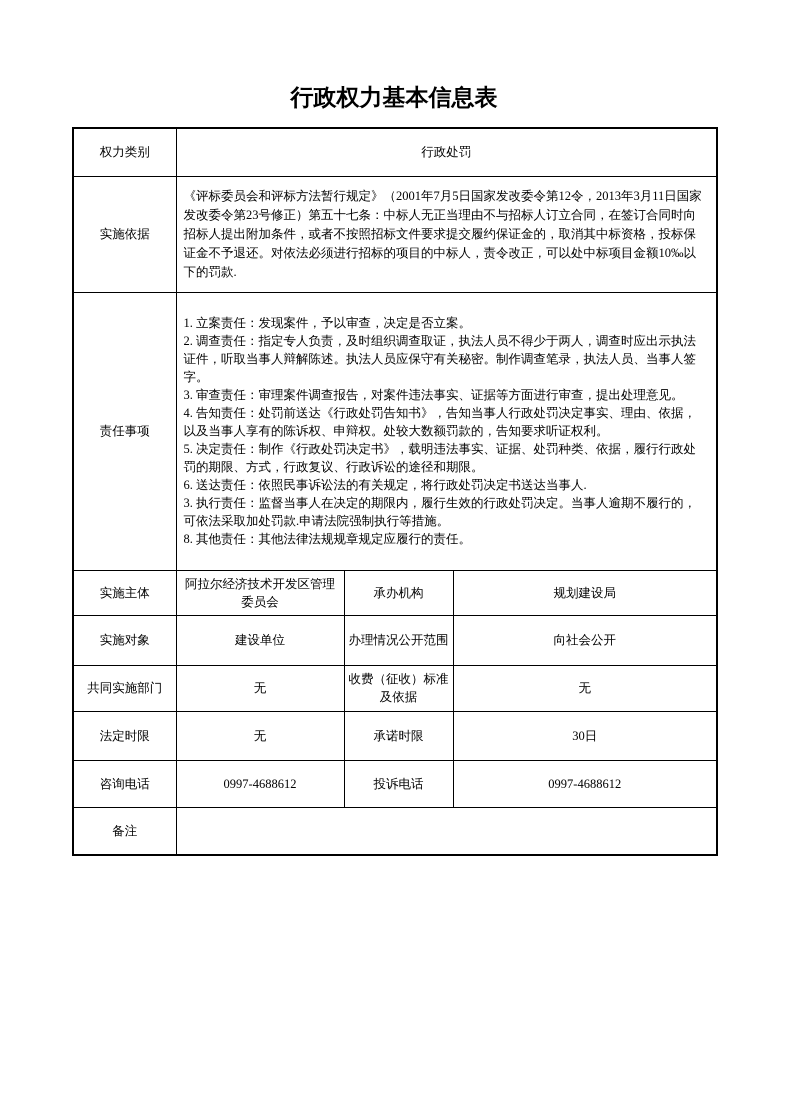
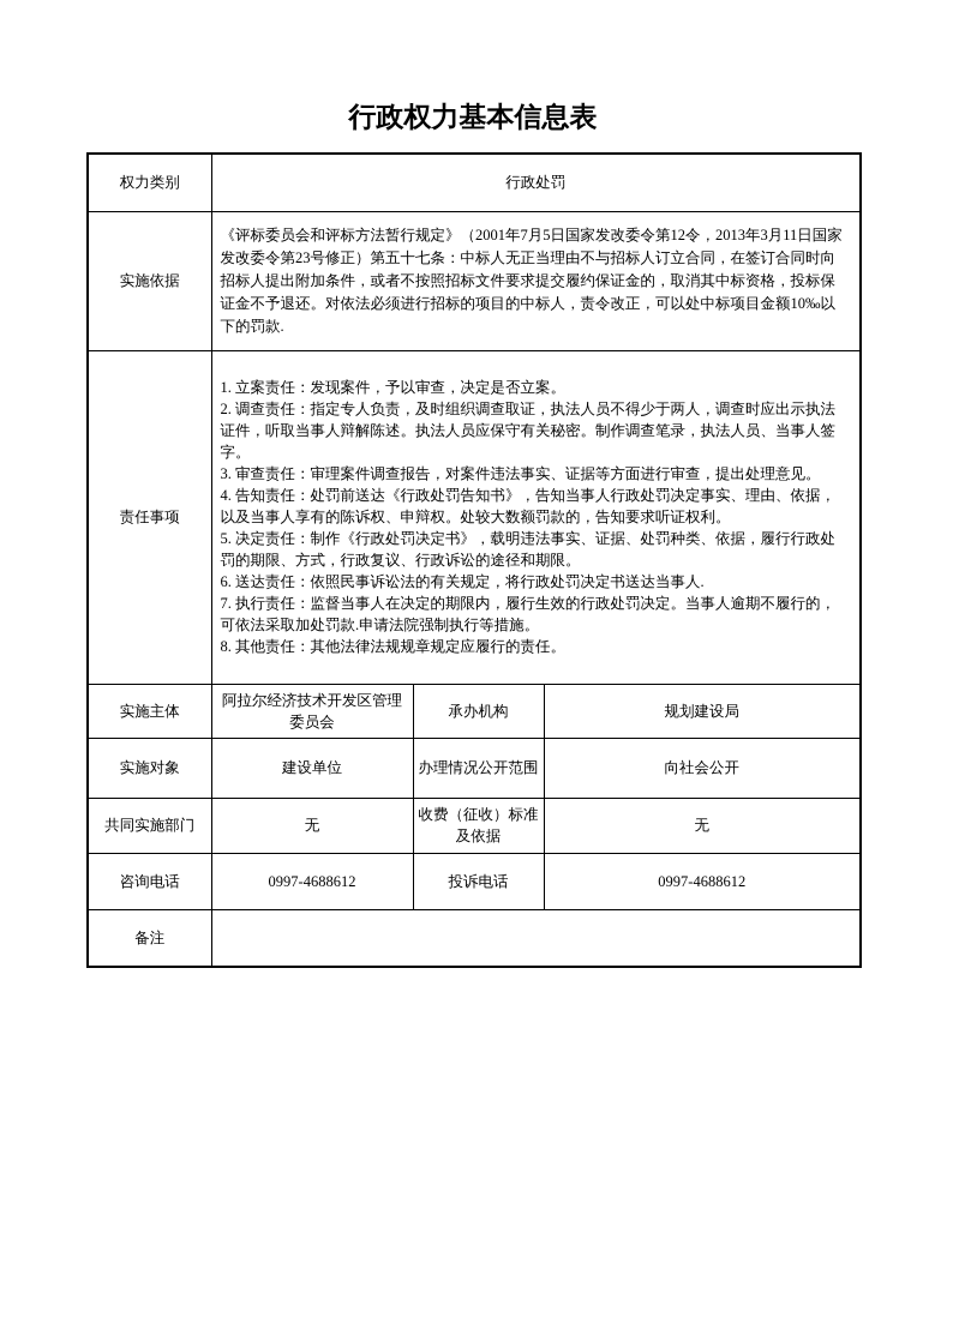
  行政权力基本信息表
  权力类别	行政处罚
  实施依据	《评标委员会和评标方法暂行规定》（2001年7月5日国家发改委令第12令，2013年3月11日国家发改委令第23号修正）第五十七条：中标人无正当理由不与招标人订立合同，在签订合同时向招标人提出附加条件，或者不按照招标文件要求提交履约保证金的，取消其中标资格，投标保证金不予退还。对依法必须进行招标的项目的中标人，责令改正，可以处中标项目金额10‰以下的罚款.
- 责任事项	1. 立案责任：发现案件，予以审查，决定是否立案。 2. 调查责任：指定专人负责，及时组织调查取证，执法人员不得少于两人，调查时应出示执法证件，听取当事人辩解陈述。执法人员应保守有关秘密。制作调查笔录，执法人员、当事人签字。 3. 审查责任：审理案件调查报告，对案件违法事实、证据等方面进行审查，提出处理意见。 4. 告知责任：处罚前送达《行政处罚告知书》，告知当事人行政处罚决定事实、理由、依据，以及当事人享有的陈诉权、申辩权。处较大数额罚款的，告知要求听证权利。 5. 决定责任：制作《行政处罚决定书》，载明违法事实、证据、处罚种类、依据，履行行政处罚的期限、方式，行政复议、行政诉讼的途径和期限。 6. 送达责任：依照民事诉讼法的有关规定，将行政处罚决定书送达当事人. 3. 执行责任：监督当事人在决定的期限内，履行生效的行政处罚决定。当事人逾期不履行的，可依法采取加处罚款.申请法院强制执行等措施。 8. 其他责任：其他法律法规规章规定应履行的责任。
+ 责任事项	1. 立案责任：发现案件，予以审查，决定是否立案。 2. 调查责任：指定专人负责，及时组织调查取证，执法人员不得少于两人，调查时应出示执法证件，听取当事人辩解陈述。执法人员应保守有关秘密。制作调查笔录，执法人员、当事人签字。 3. 审查责任：审理案件调查报告，对案件违法事实、证据等方面进行审查，提出处理意见。 4. 告知责任：处罚前送达《行政处罚告知书》，告知当事人行政处罚决定事实、理由、依据，以及当事人享有的陈诉权、申辩权。处较大数额罚款的，告知要求听证权利。 5. 决定责任：制作《行政处罚决定书》，载明违法事实、证据、处罚种类、依据，履行行政处罚的期限、方式，行政复议、行政诉讼的途径和期限。 6. 送达责任：依照民事诉讼法的有关规定，将行政处罚决定书送达当事人. 7. 执行责任：监督当事人在决定的期限内，履行生效的行政处罚决定。当事人逾期不履行的，可依法采取加处罚款.申请法院强制执行等措施。 8. 其他责任：其他法律法规规章规定应履行的责任。
  实施主体	阿拉尔经济技术开发区管理委员会	承办机构	规划建设局
  实施对象	建设单位	办理情况公开范围	向社会公开
  共同实施部门	无	收费（征收）标准及依据	无
- 法定时限	无	承诺时限	30日
  咨询电话	0997-4688612	投诉电话	0997-4688612
  备注
